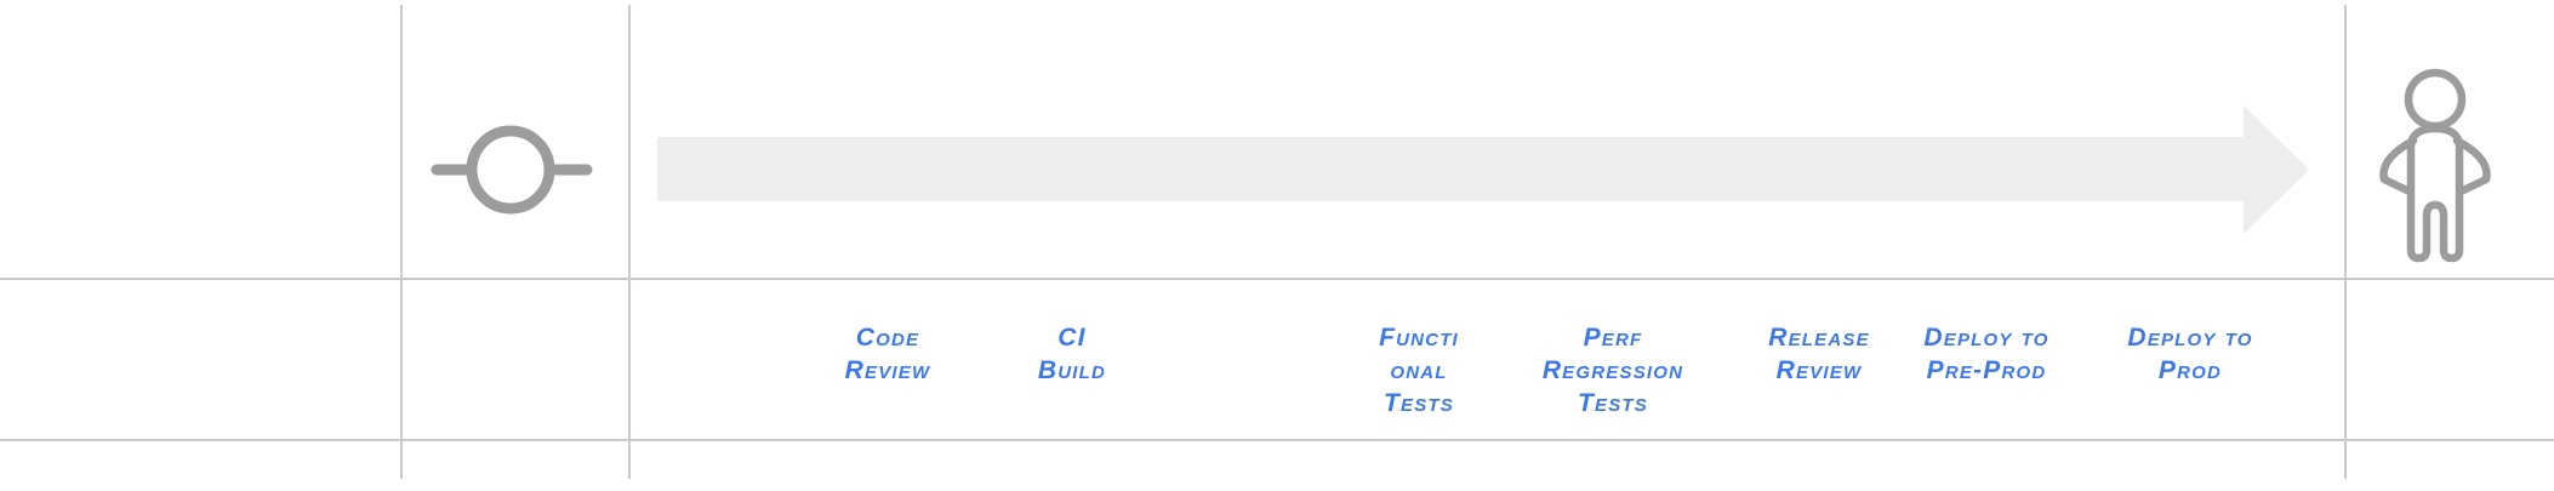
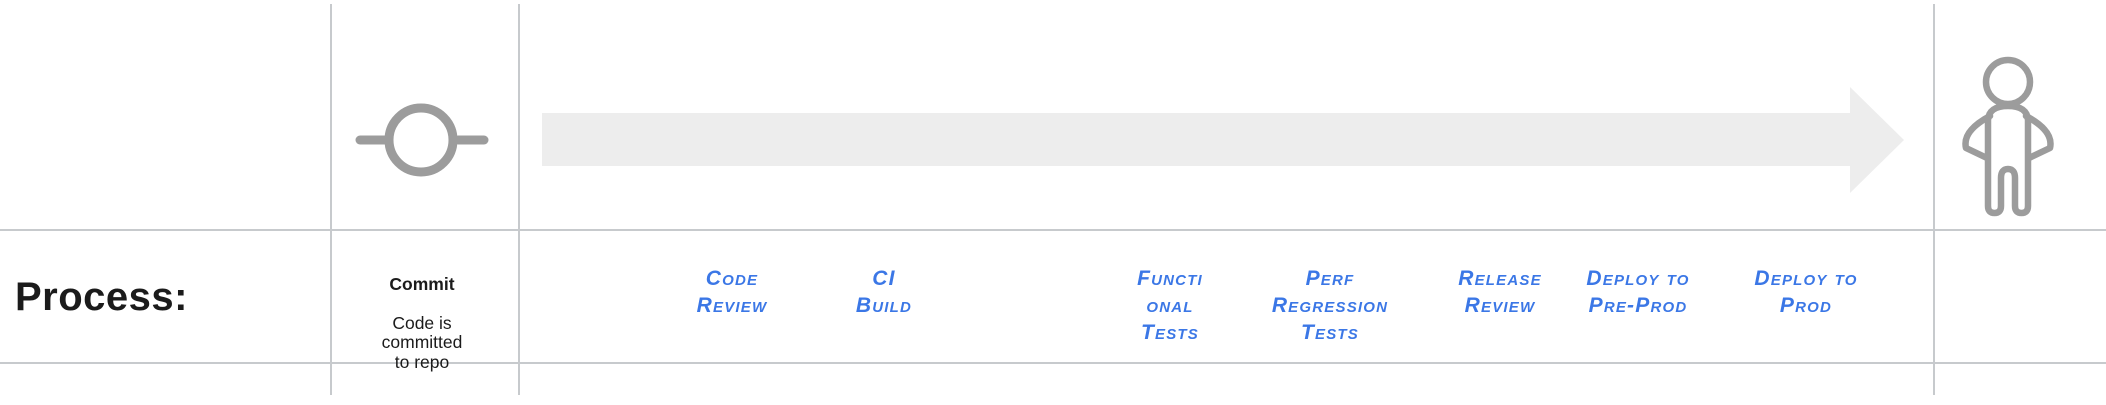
+ Process:
+ Commit
+ Code is
+ committed
+ to repo
  Code
  Review
  CI
  Build
  Functi
  onal
  Tests
  Perf
  Regression
  Tests
  Release
  Review
  Deploy to
  Pre-Prod
  Deploy to
  Prod
